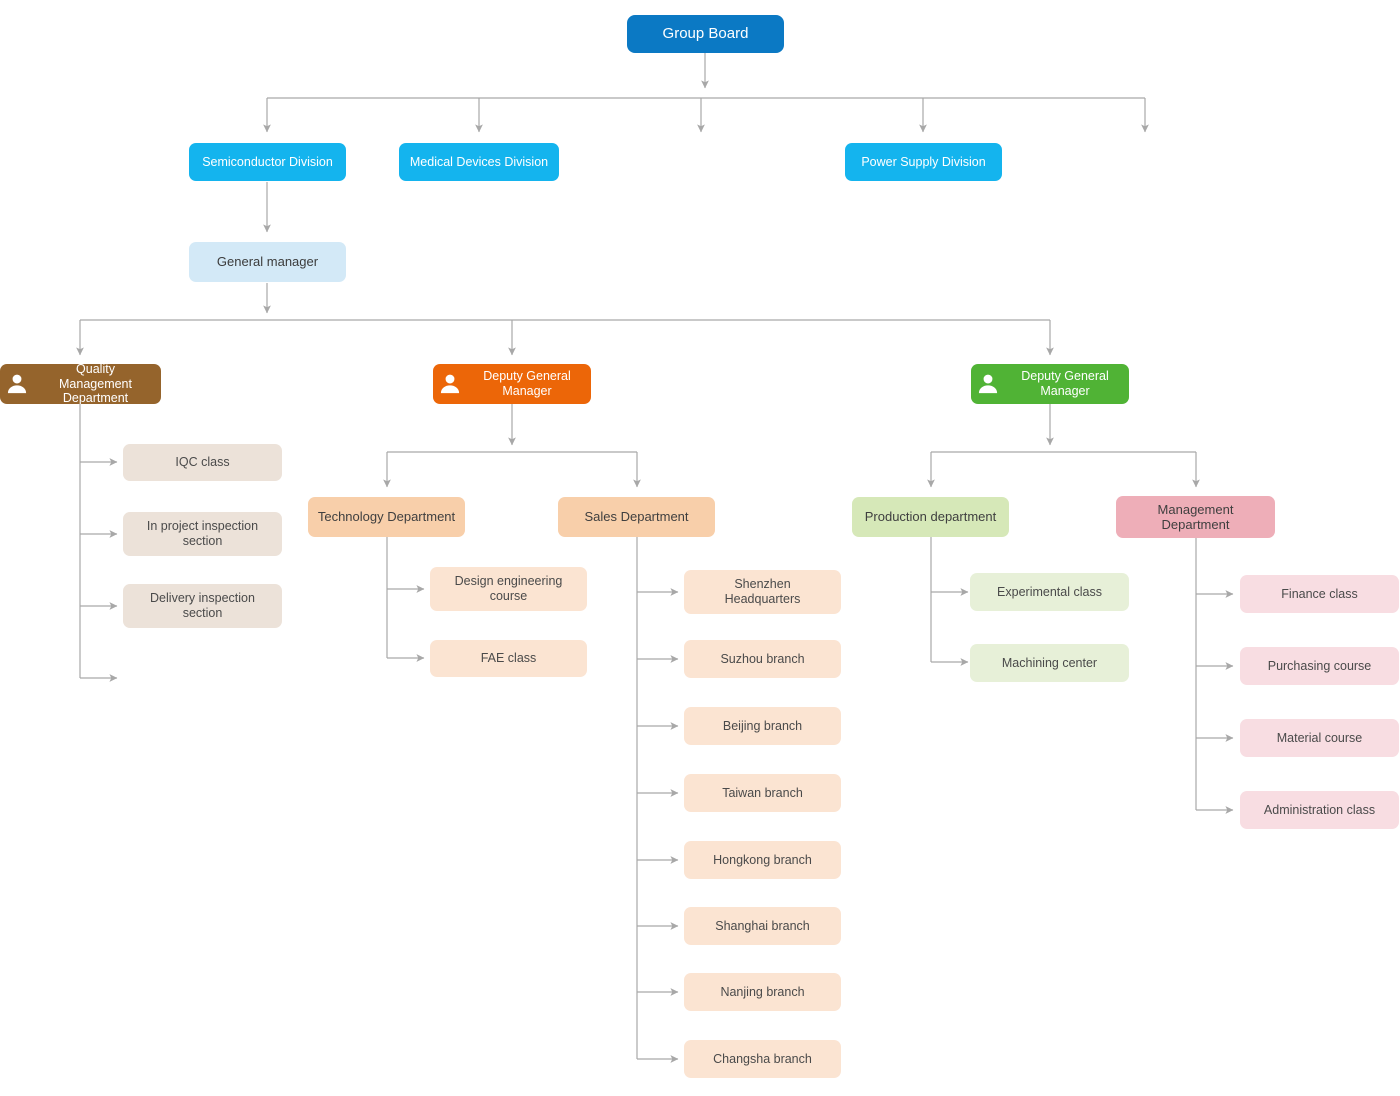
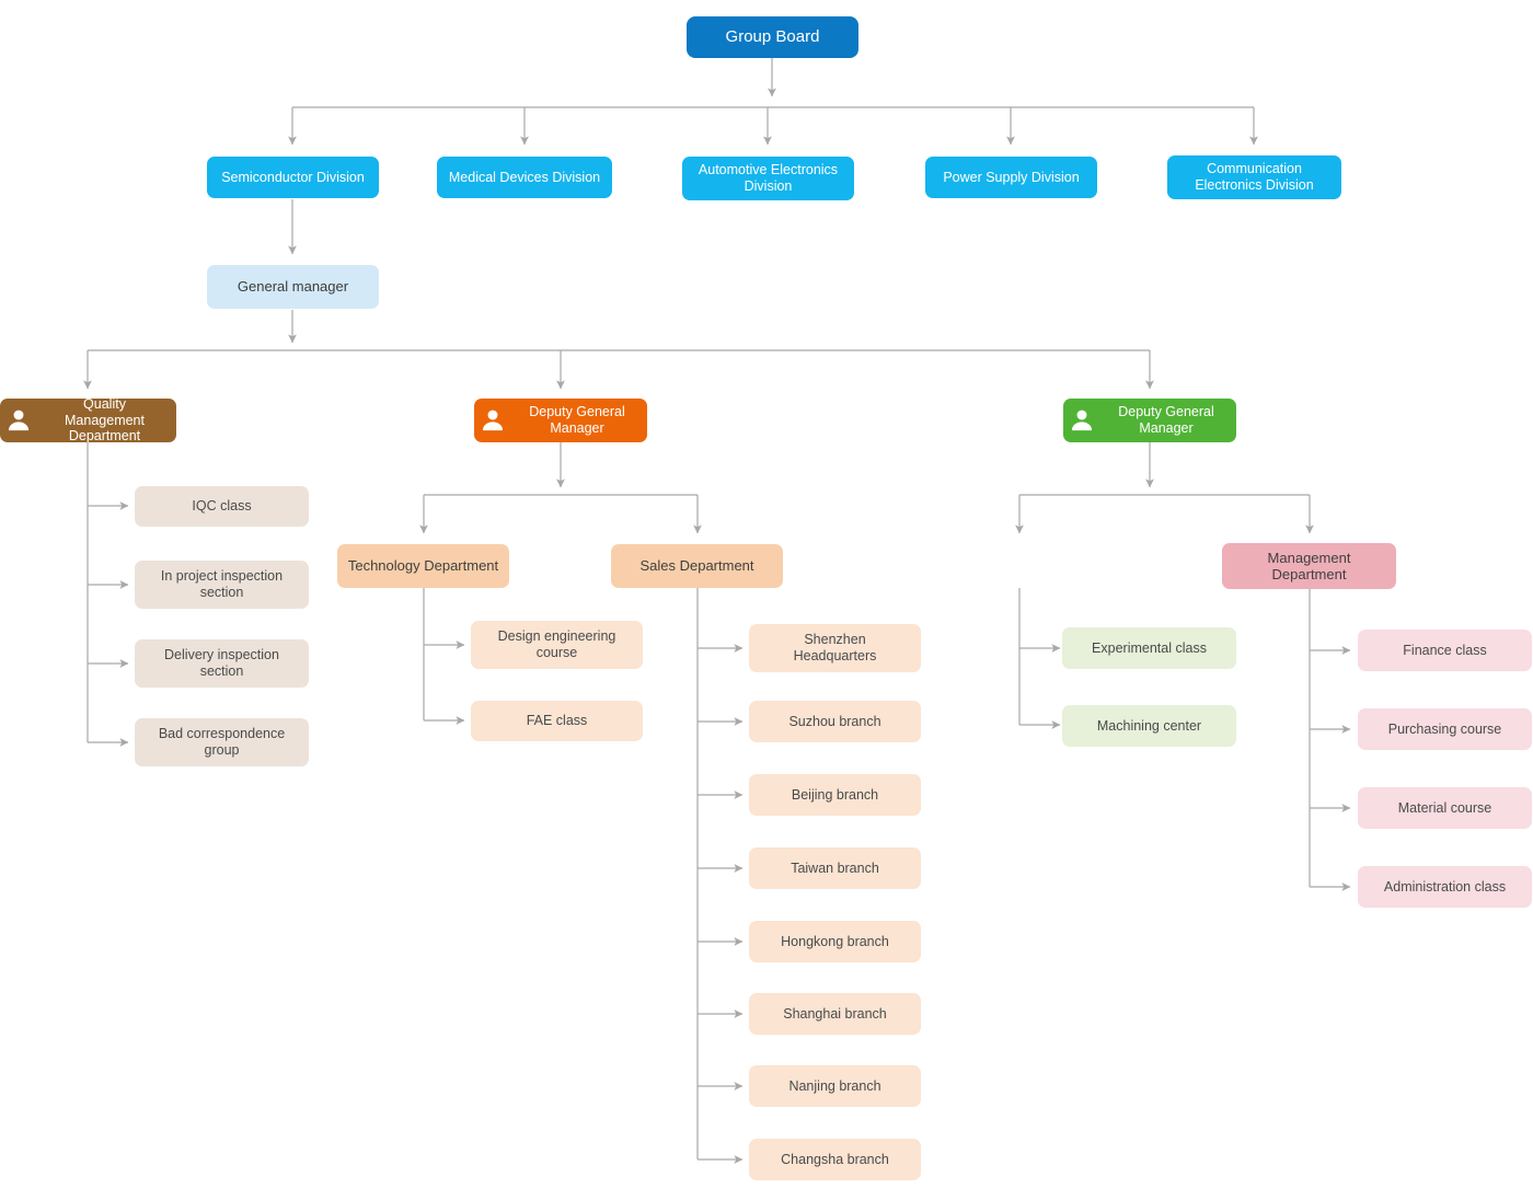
  Group Board
  Semiconductor Division
  Medical Devices Division
+ Automotive Electronics
+ Division
  Power Supply Division
+ Communication
+ Electronics Division
  General manager
  Quality
  Management
  Department
  Deputy General
  Manager
  Deputy General
  Manager
  IQC class
  In project inspection
  section
  Delivery inspection
  section
+ Bad correspondence
+ group
  Technology Department
  Sales Department
- Production department
  Management
  Department
  Design engineering
  course
  FAE class
  Shenzhen
  Headquarters
  Suzhou branch
  Beijing branch
  Taiwan branch
  Hongkong branch
  Shanghai branch
  Nanjing branch
  Changsha branch
  Experimental class
  Machining center
  Finance class
  Purchasing course
  Material course
  Administration class
